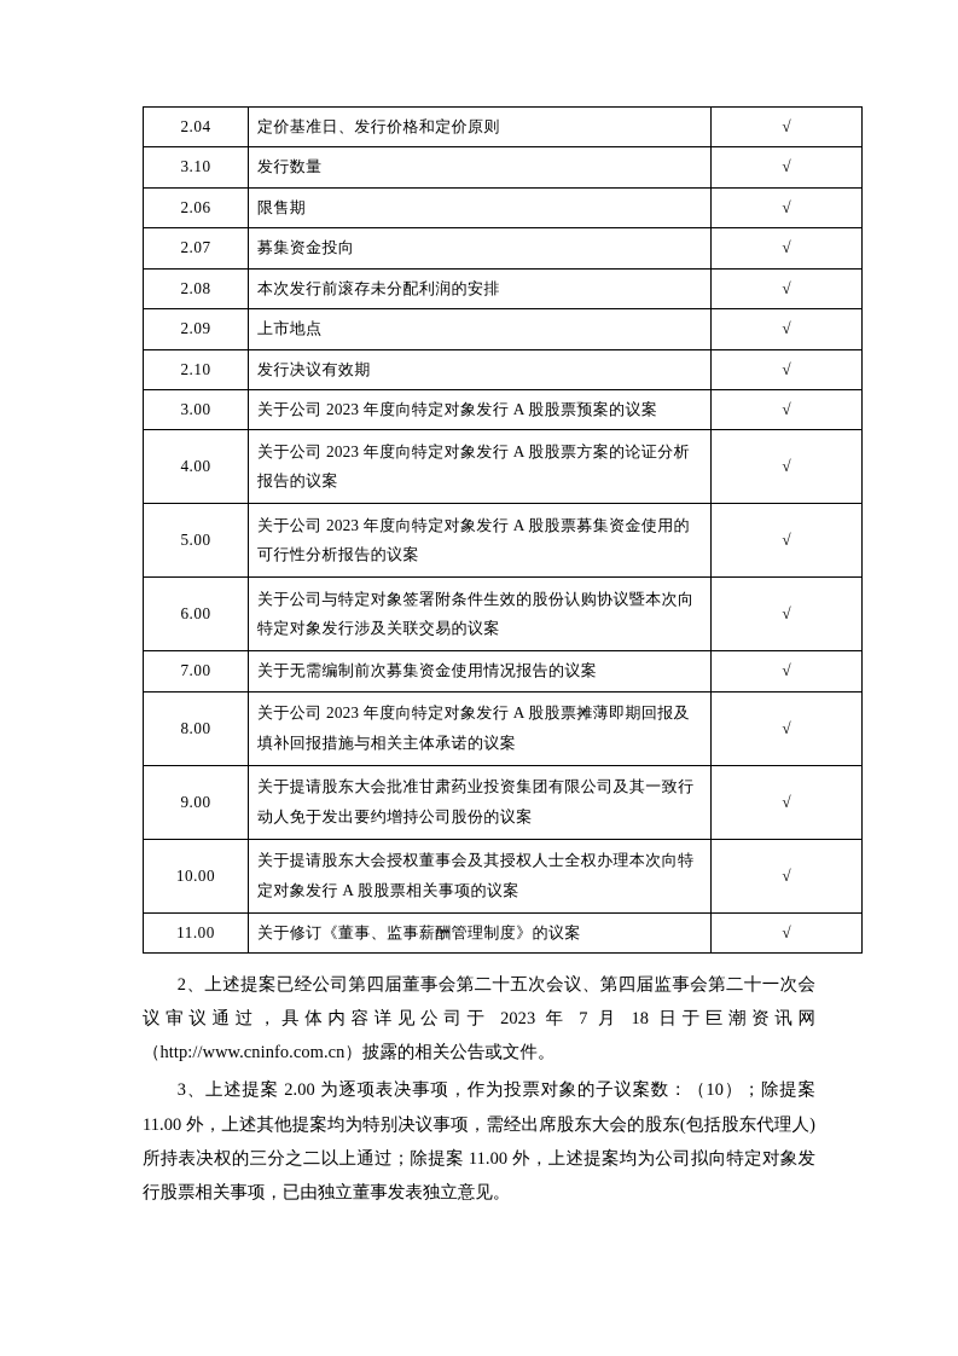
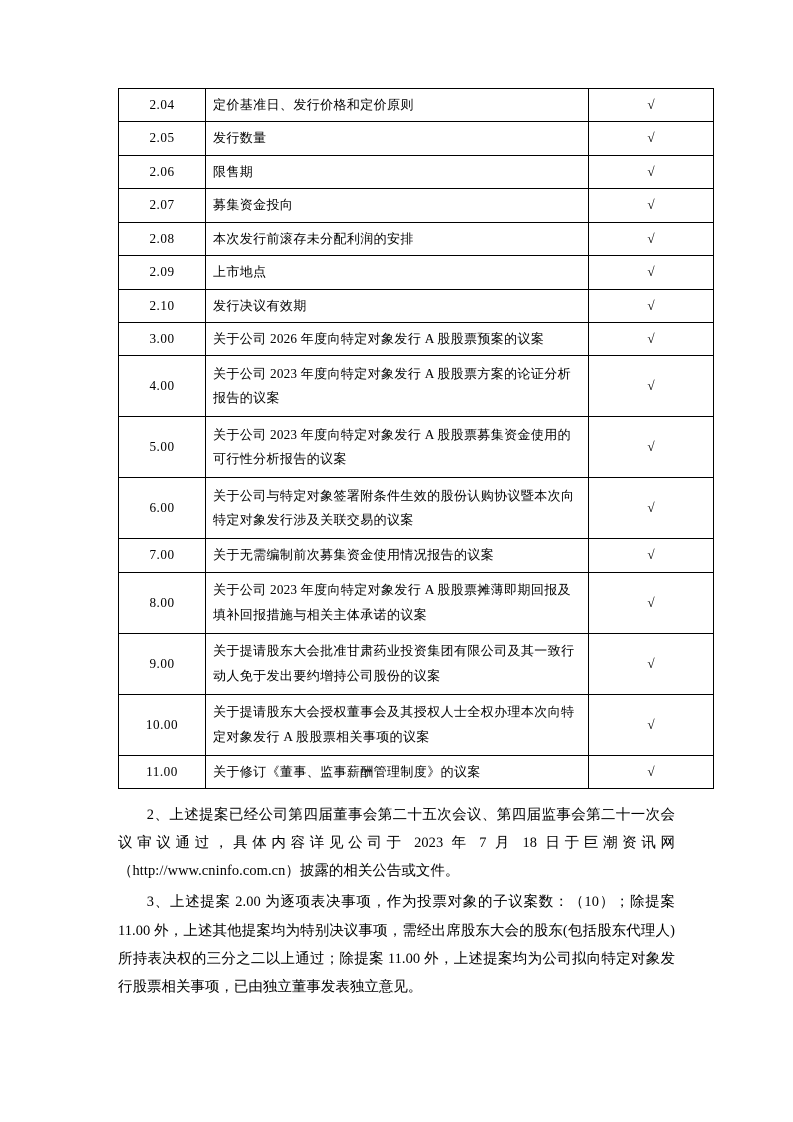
  2.04	定价基准日、发行价格和定价原则	√
- 3.10	发行数量	√
+ 2.05	发行数量	√
  2.06	限售期	√
  2.07	募集资金投向	√
  2.08	本次发行前滚存未分配利润的安排	√
  2.09	上市地点	√
  2.10	发行决议有效期	√
- 3.00	关于公司 2023 年度向特定对象发行 A 股股票预案的议案	√
+ 3.00	关于公司 2026 年度向特定对象发行 A 股股票预案的议案	√
  4.00	关于公司 2023 年度向特定对象发行 A 股股票方案的论证分析报告的议案	√
  5.00	关于公司 2023 年度向特定对象发行 A 股股票募集资金使用的可行性分析报告的议案	√
  6.00	关于公司与特定对象签署附条件生效的股份认购协议暨本次向特定对象发行涉及关联交易的议案	√
  7.00	关于无需编制前次募集资金使用情况报告的议案	√
  8.00	关于公司 2023 年度向特定对象发行 A 股股票摊薄即期回报及填补回报措施与相关主体承诺的议案	√
  9.00	关于提请股东大会批准甘肃药业投资集团有限公司及其一致行动人免于发出要约增持公司股份的议案	√
  10.00	关于提请股东大会授权董事会及其授权人士全权办理本次向特定对象发行 A 股股票相关事项的议案	√
  11.00	关于修订《董事、监事薪酬管理制度》的议案	√
  2、上述提案已经公司第四届董事会第二十五次会议、第四届监事会第二十一次会议审议通过，具体内容详见公司于 2023 年 7 月 18 日于巨潮资讯网（http://www.cninfo.com.cn）披露的相关公告或文件。
  3、上述提案 2.00 为逐项表决事项，作为投票对象的子议案数：（10）；除提案 11.00 外，上述其他提案均为特别决议事项，需经出席股东大会的股东(包括股东代理人)所持表决权的三分之二以上通过；除提案 11.00 外，上述提案均为公司拟向特定对象发行股票相关事项，已由独立董事发表独立意见。
